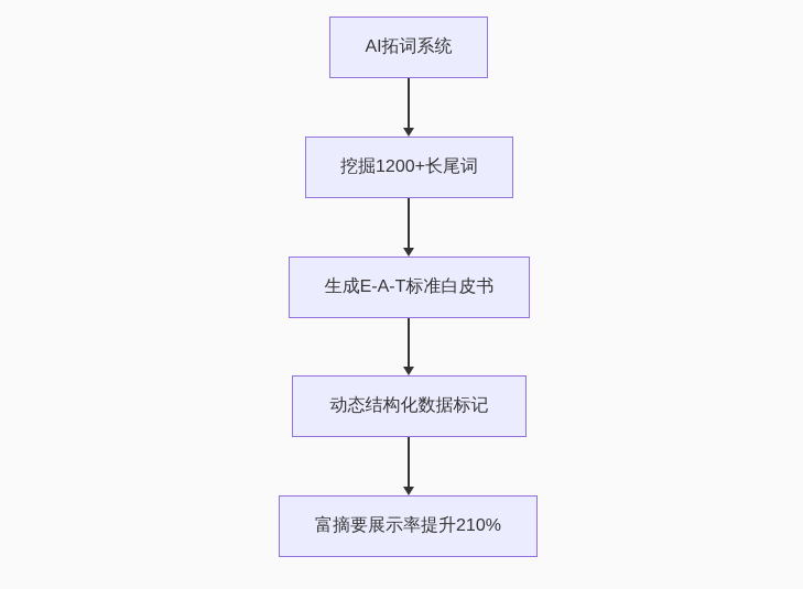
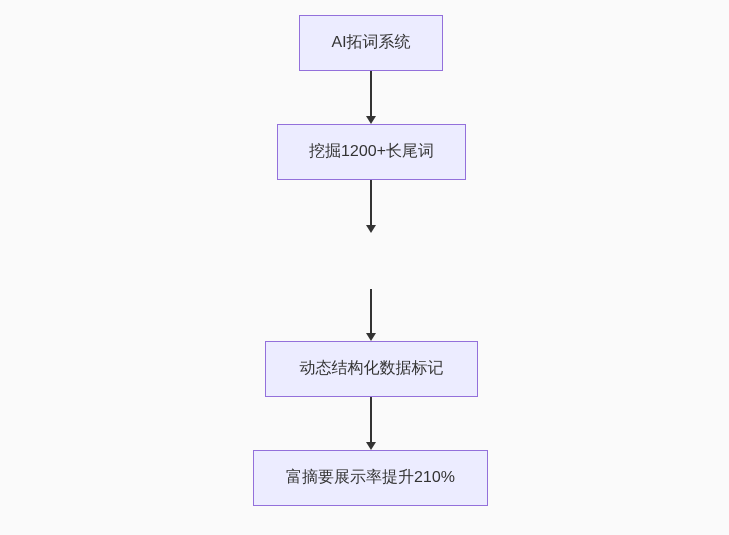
  AI拓词系统
  挖掘1200+长尾词
- 生成E-A-T标准白皮书
  动态结构化数据标记
  富摘要展示率提升210%
